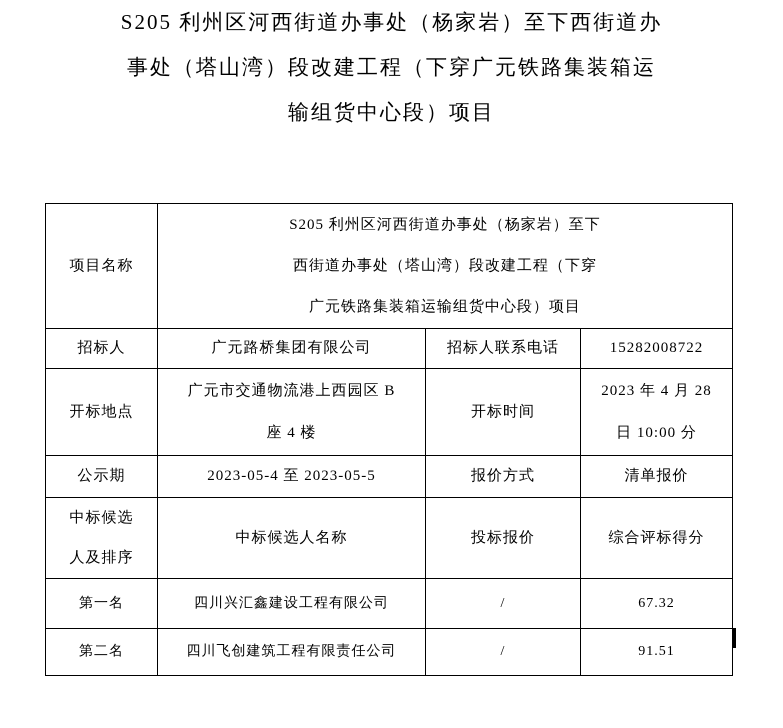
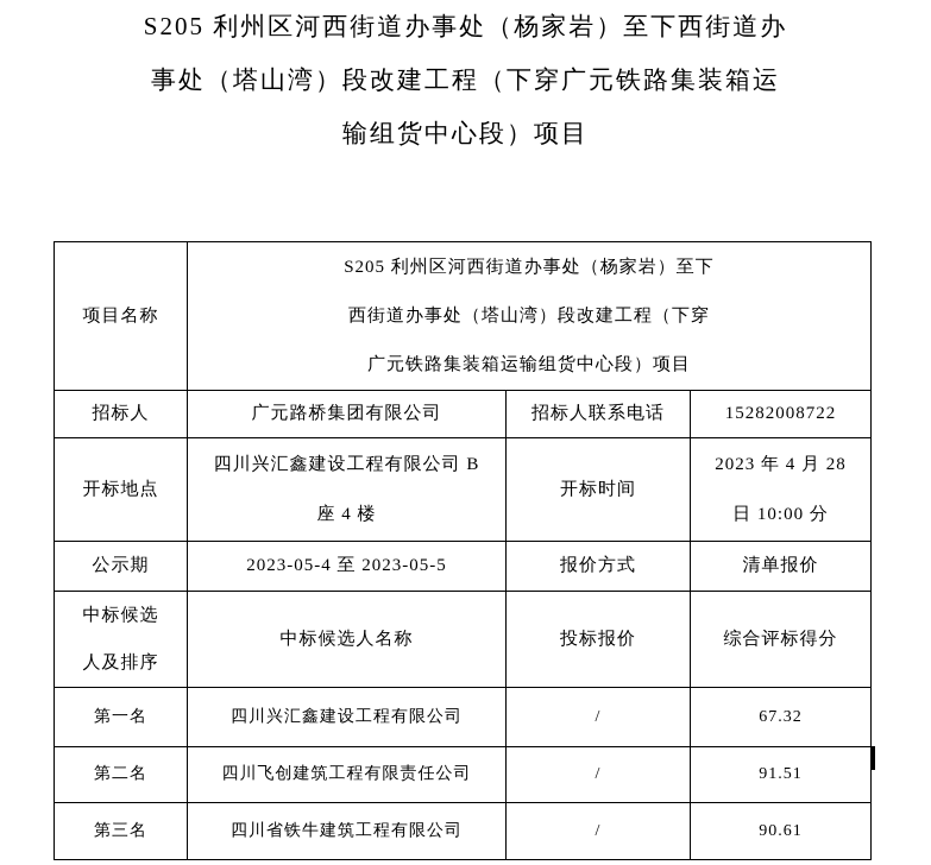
  S205 利州区河西街道办事处（杨家岩）至下西街道办
  事处（塔山湾）段改建工程（下穿广元铁路集装箱运
  输组货中心段）项目
  项目名称	S205 利州区河西街道办事处（杨家岩）至下 西街道办事处（塔山湾）段改建工程（下穿 广元铁路集装箱运输组货中心段）项目
  招标人	广元路桥集团有限公司	招标人联系电话	15282008722
- 开标地点	广元市交通物流港上西园区 B 座 4 楼	开标时间	2023 年 4 月 28 日 10:00 分
+ 开标地点	四川兴汇鑫建设工程有限公司 B 座 4 楼	开标时间	2023 年 4 月 28 日 10:00 分
  公示期	2023-05-4 至 2023-05-5	报价方式	清单报价
  中标候选 人及排序	中标候选人名称	投标报价	综合评标得分
  第一名	四川兴汇鑫建设工程有限公司	/	67.32
  第二名	四川飞创建筑工程有限责任公司	/	91.51
+ 第三名	四川省铁牛建筑工程有限公司	/	90.61
